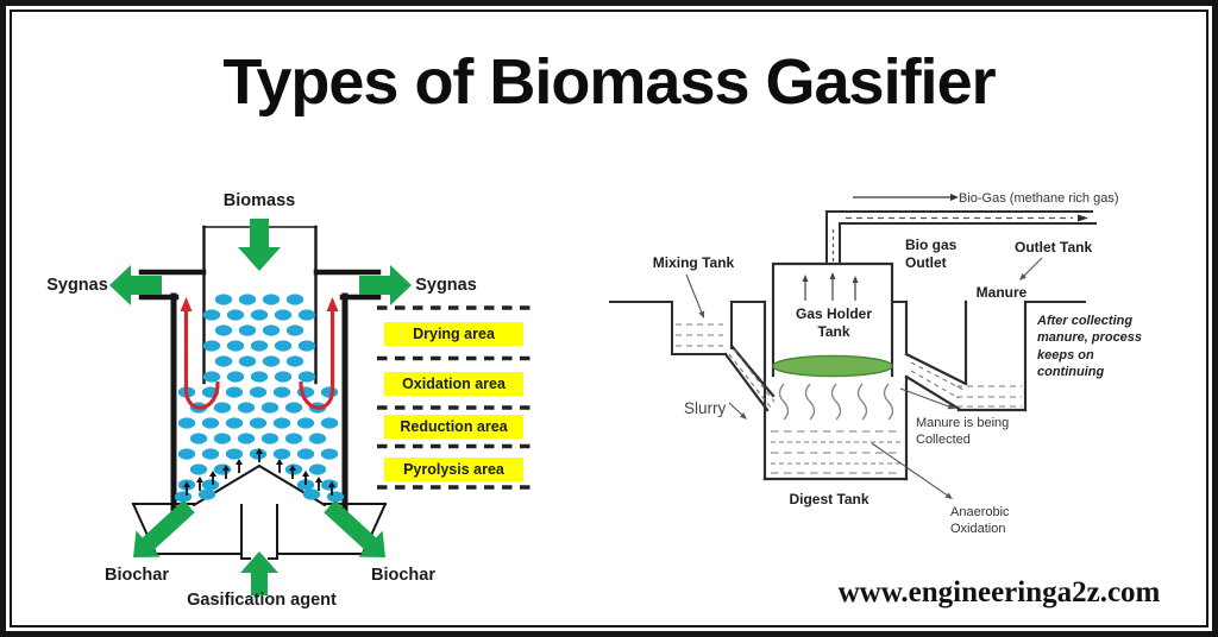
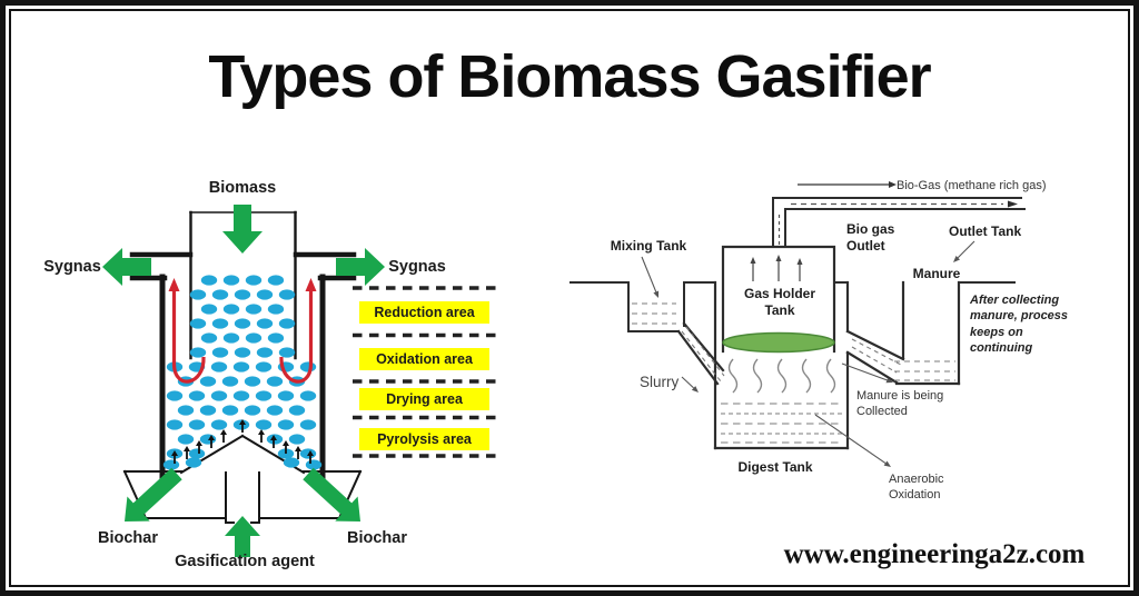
  Types of Biomass Gasifier
  Biomass
  Sygnas
  Sygnas
  Biochar
  Biochar
  Gasification agent
- Drying area
+ Reduction area
  Oxidation area
- Reduction area
+ Drying area
  Pyrolysis area
  Mixing Tank
  Bio-Gas (methane rich gas)
  Bio gas
  Outlet
  Outlet Tank
  Manure
  Gas Holder
  Tank
  After collecting
  manure, process
  keeps on
  continuing
  Slurry
  Digest Tank
  Manure is being
  Collected
  Anaerobic
  Oxidation
  www.engineeringa2z.com
